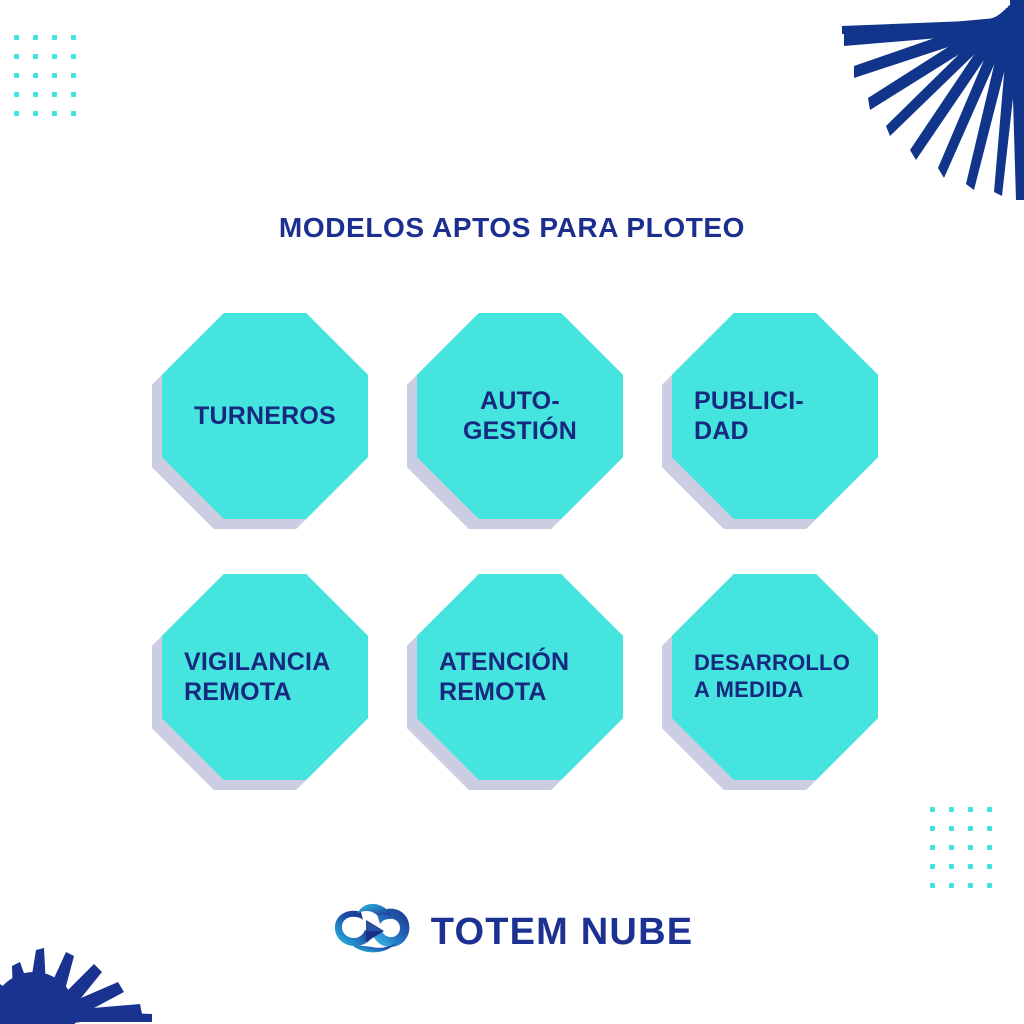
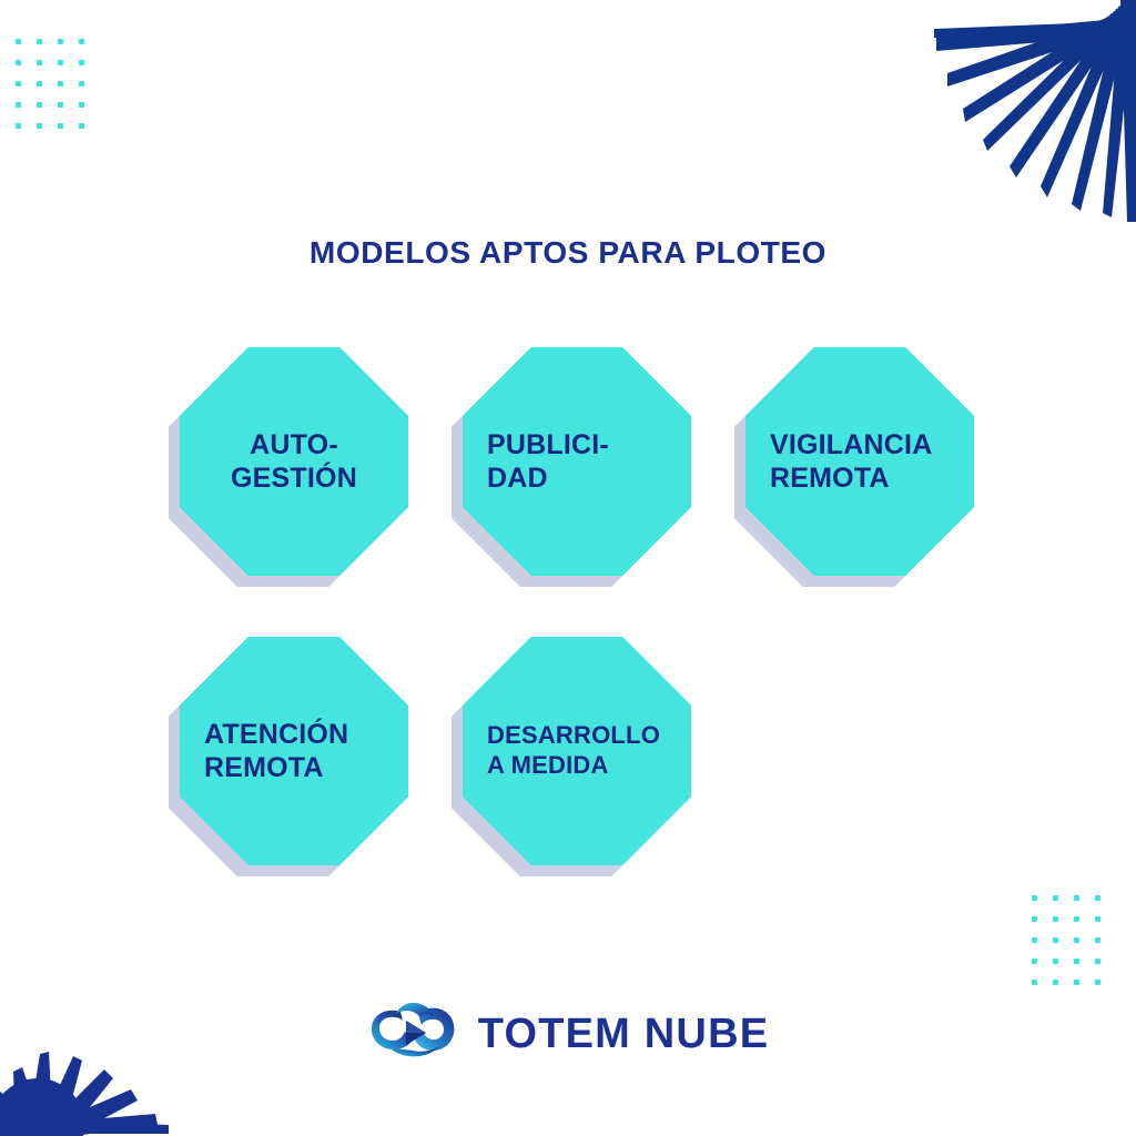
  MODELOS APTOS PARA PLOTEO
- TURNEROS
  AUTO-
  GESTIÓN
  PUBLICI-
  DAD
  VIGILANCIA
  REMOTA
  ATENCIÓN
  REMOTA
  DESARROLLO
  A MEDIDA
  TOTEM NUBE
